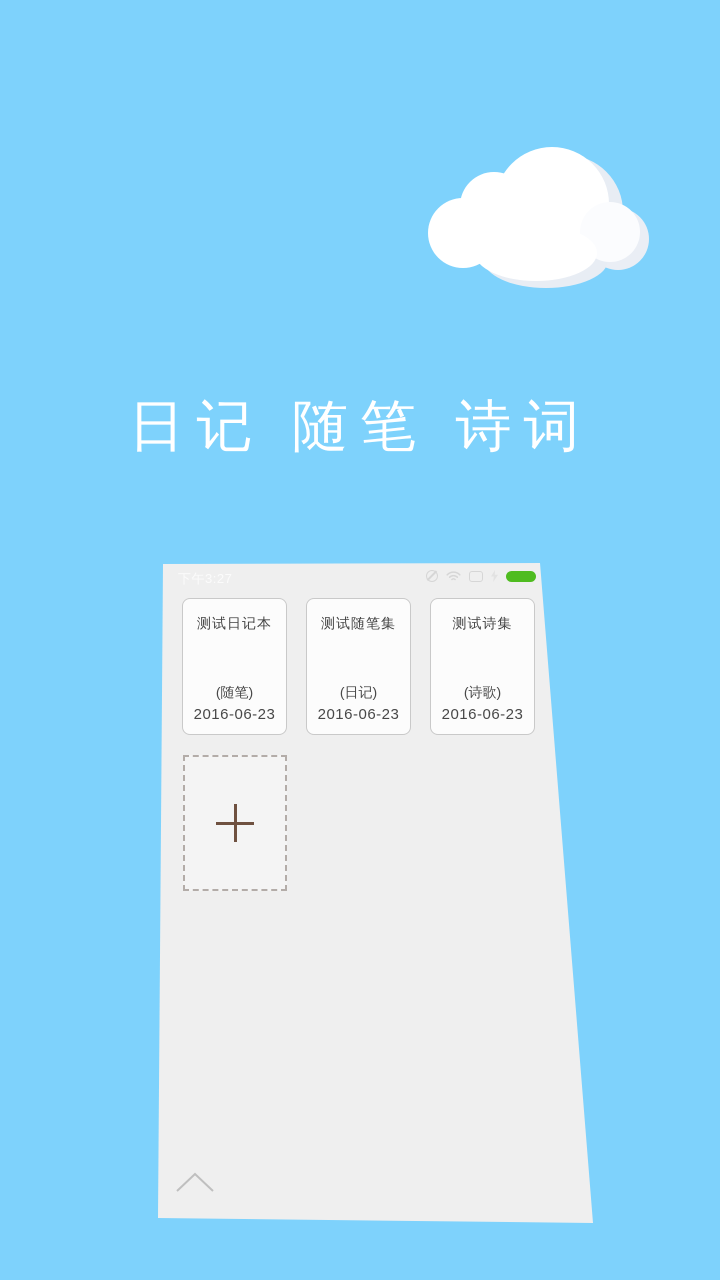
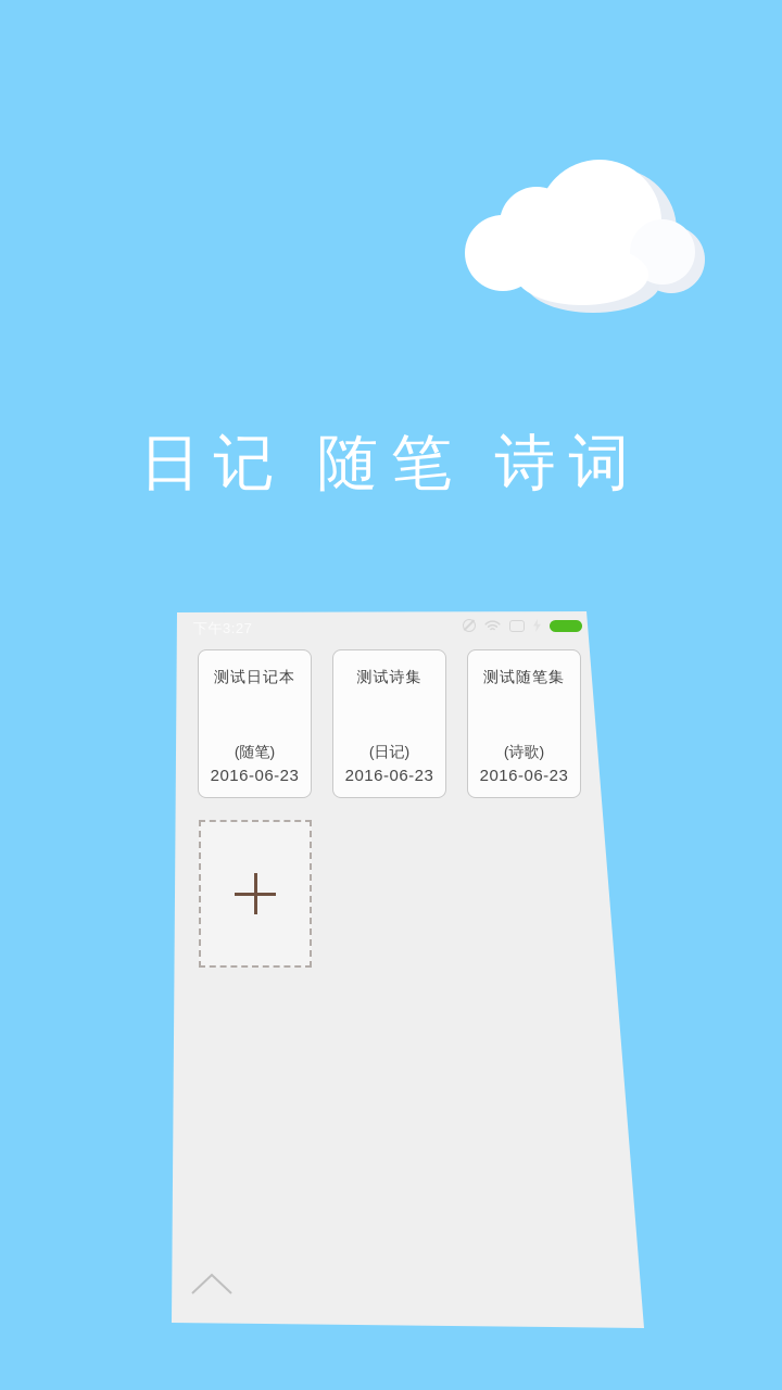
  日记 随笔 诗词
  测试日记本
  (随笔)
  2016-06-23
- 测试随笔集
+ 测试诗集
  (日记)
  2016-06-23
- 测试诗集
+ 测试随笔集
  (诗歌)
  2016-06-23
